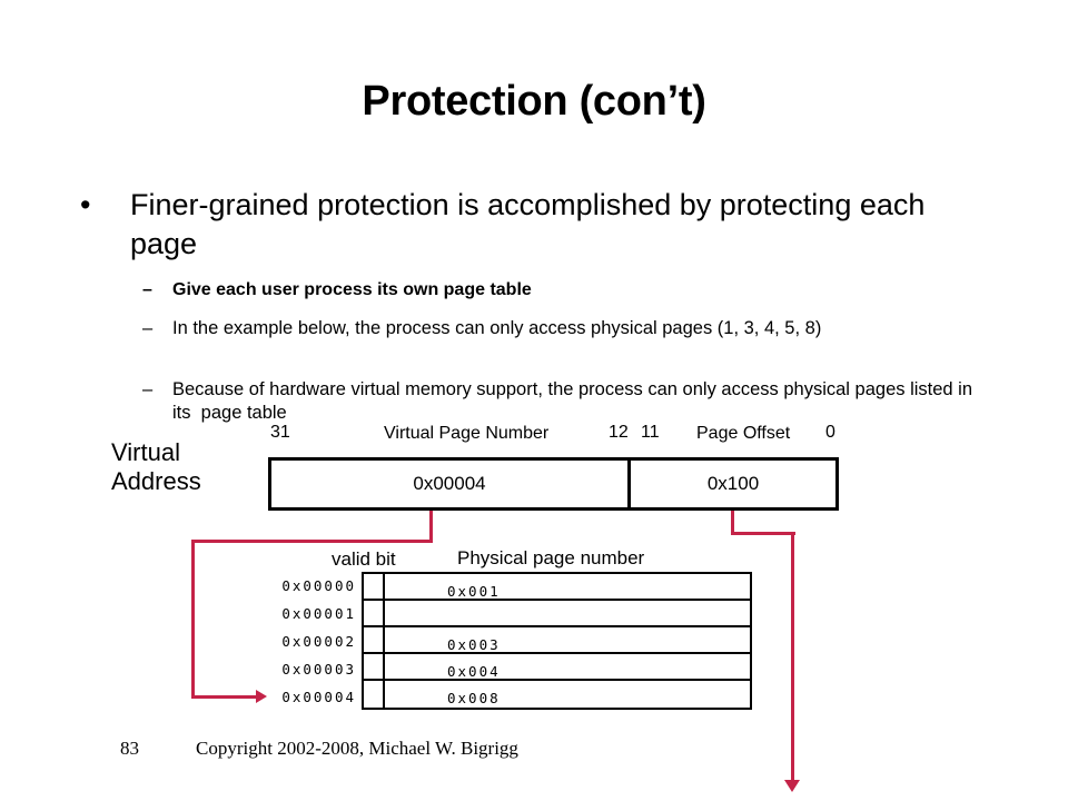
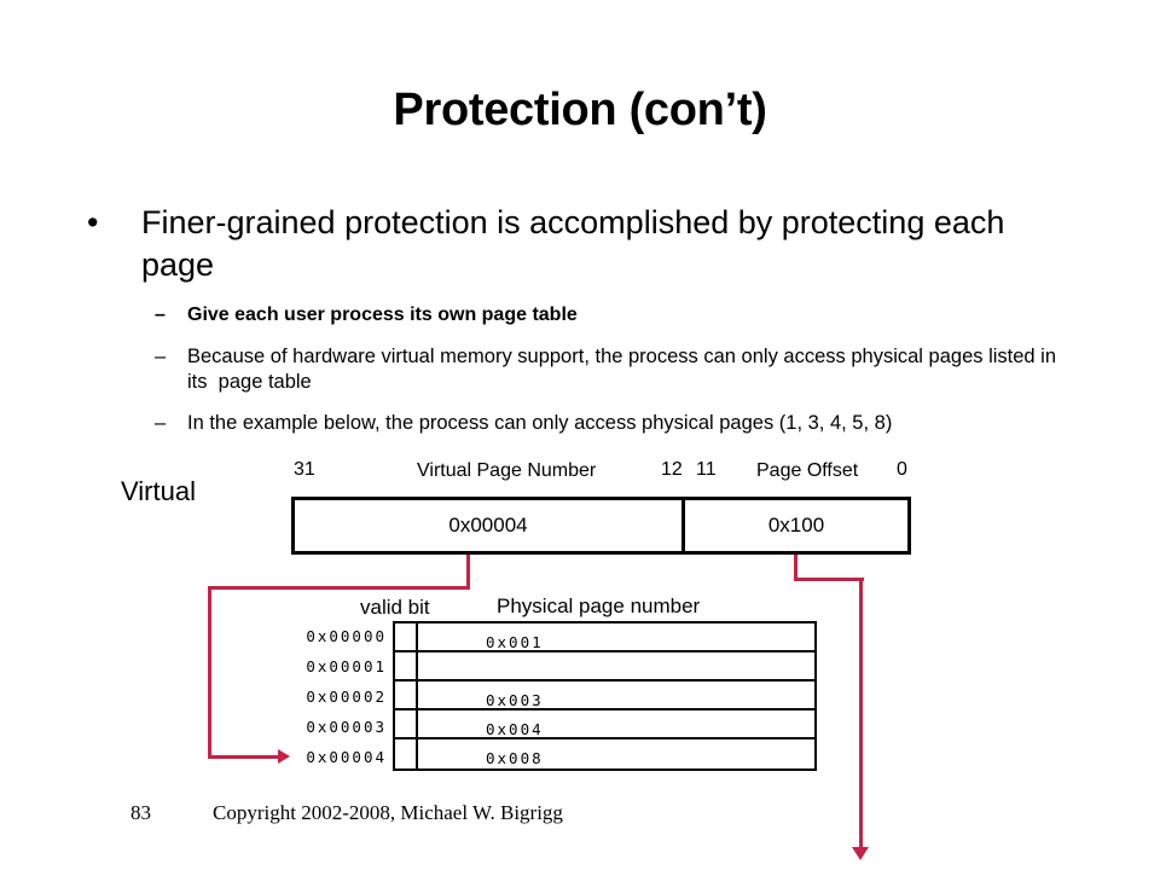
  Protection (con’t)
  •
  Finer-grained protection is accomplished by protecting each page
  –
  Give each user process its own page table
  –
- In the example below, the process can only access physical pages (1, 3, 4, 5, 8)
+ Because of hardware virtual memory support, the process can only access physical pages listed in its page table
  –
- Because of hardware virtual memory support, the process can only access physical pages listed in its page table
+ In the example below, the process can only access physical pages (1, 3, 4, 5, 8)
  Virtual
- Address
  31
  Virtual Page Number
  12
  11
  Page Offset
  0
  0x00004
  0x100
  valid bit
  Physical page number
  0x00000
  0x00001
  0x00002
  0x00003
  0x00004
  0x001
  0x003
  0x004
  0x008
  83
  Copyright 2002-2008, Michael W. Bigrigg
